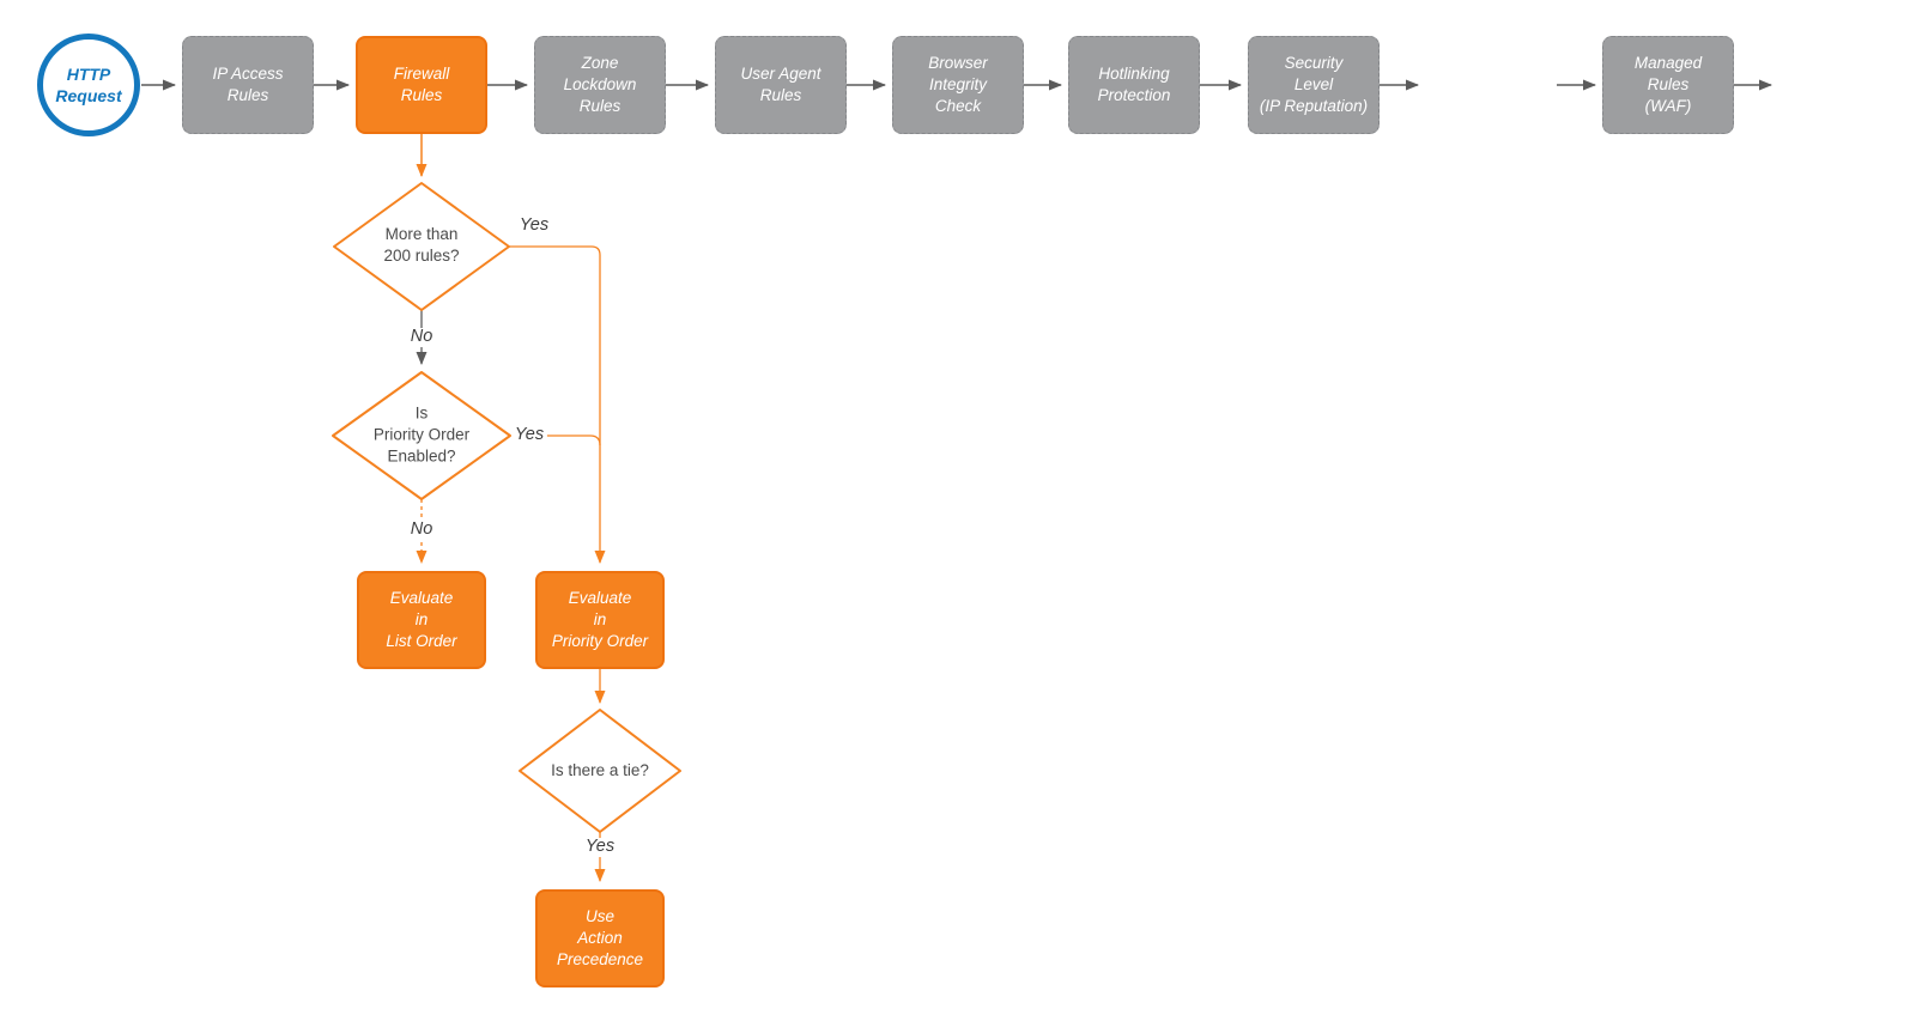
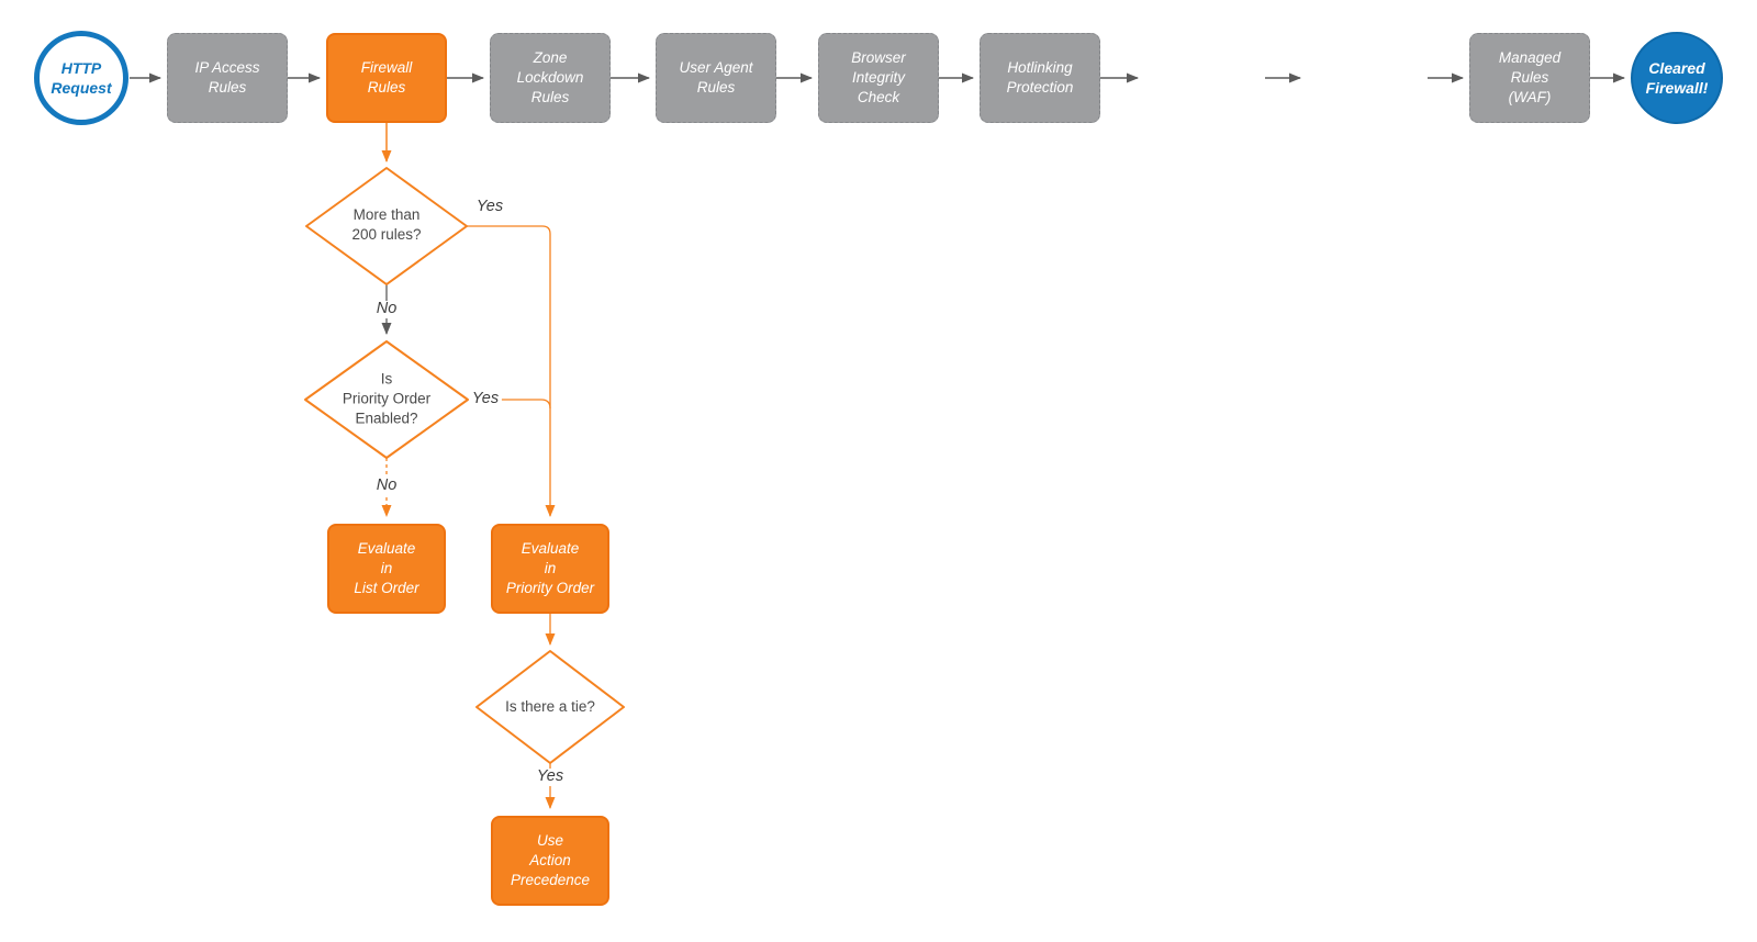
  HTTP
  Request
  IP Access
  Rules
  Firewall
  Rules
  Zone
  Lockdown
  Rules
  User Agent
  Rules
  Browser
  Integrity
  Check
  Hotlinking
  Protection
- Security
- Level
- (IP Reputation)
  Managed
  Rules
  (WAF)
+ Cleared
+ Firewall!
  More than
  200 rules?
  Is
  Priority Order
  Enabled?
  Is there a tie?
  Evaluate
  in
  List Order
  Evaluate
  in
  Priority Order
  Use
  Action
  Precedence
  Yes
  No
  Yes
  No
  Yes
